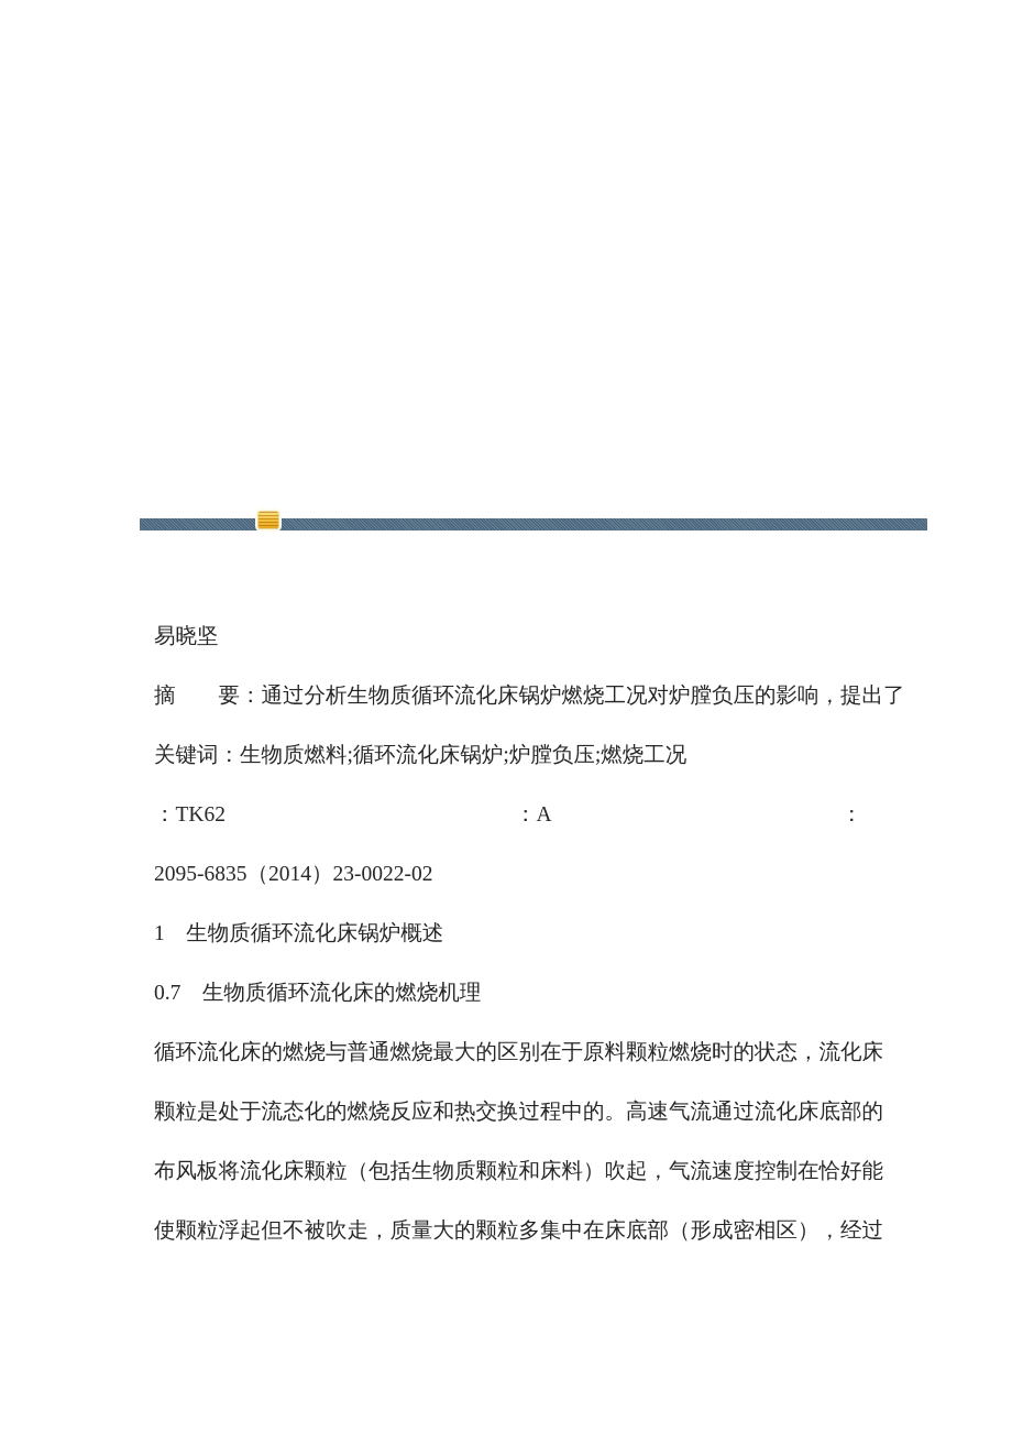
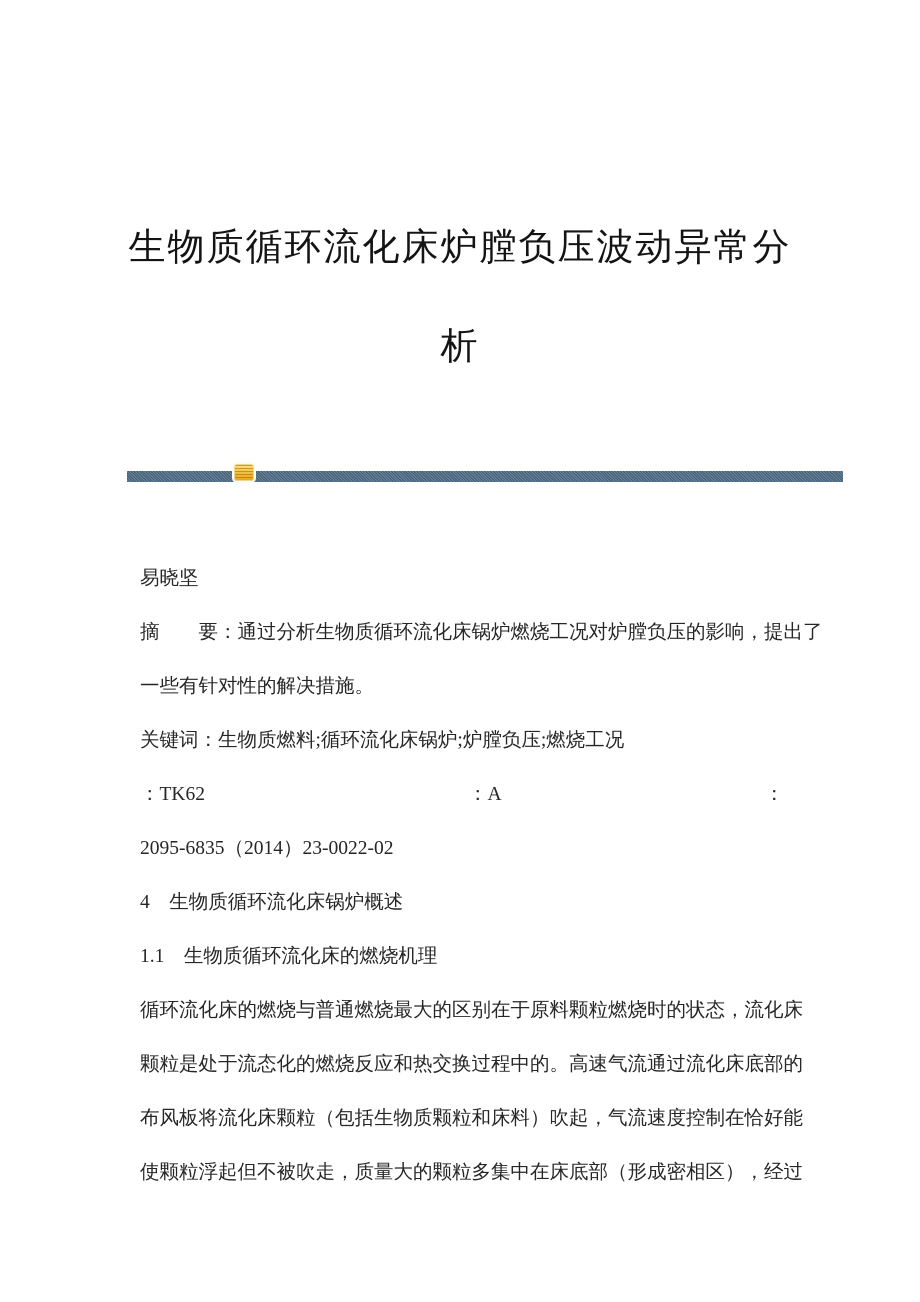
+ 生物质循环流化床炉膛负压波动异常分
+ 析
  易晓坚
  摘 要：通过分析生物质循环流化床锅炉燃烧工况对炉膛负压的影响，提出了
+ 一些有针对性的解决措施。
  关键词：生物质燃料;循环流化床锅炉;炉膛负压;燃烧工况
  ：TK62
  ：A
  ：
  2095-6835（2014）23-0022-02
- 1 生物质循环流化床锅炉概述
+ 4 生物质循环流化床锅炉概述
- 0.7 生物质循环流化床的燃烧机理
+ 1.1 生物质循环流化床的燃烧机理
  循环流化床的燃烧与普通燃烧最大的区别在于原料颗粒燃烧时的状态，流化床
  颗粒是处于流态化的燃烧反应和热交换过程中的。高速气流通过流化床底部的
  布风板将流化床颗粒（包括生物质颗粒和床料）吹起，气流速度控制在恰好能
  使颗粒浮起但不被吹走，质量大的颗粒多集中在床底部（形成密相区），经过
